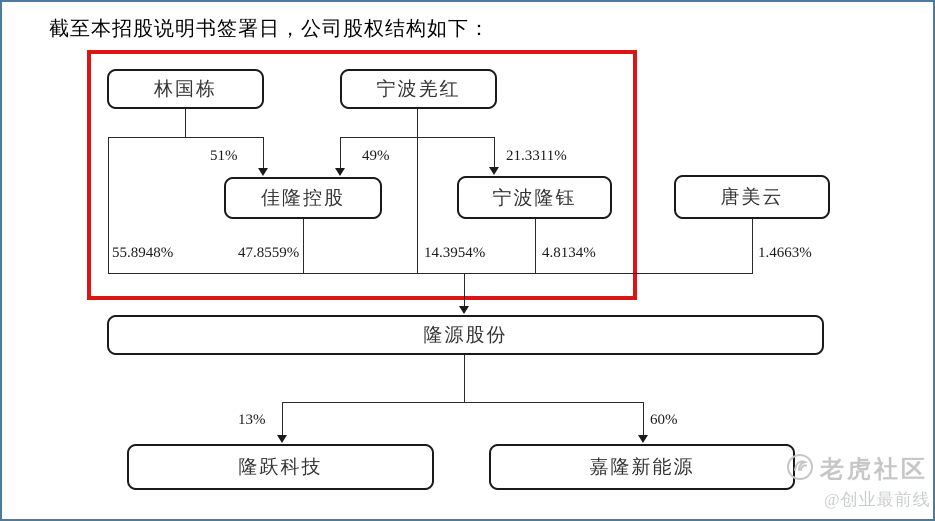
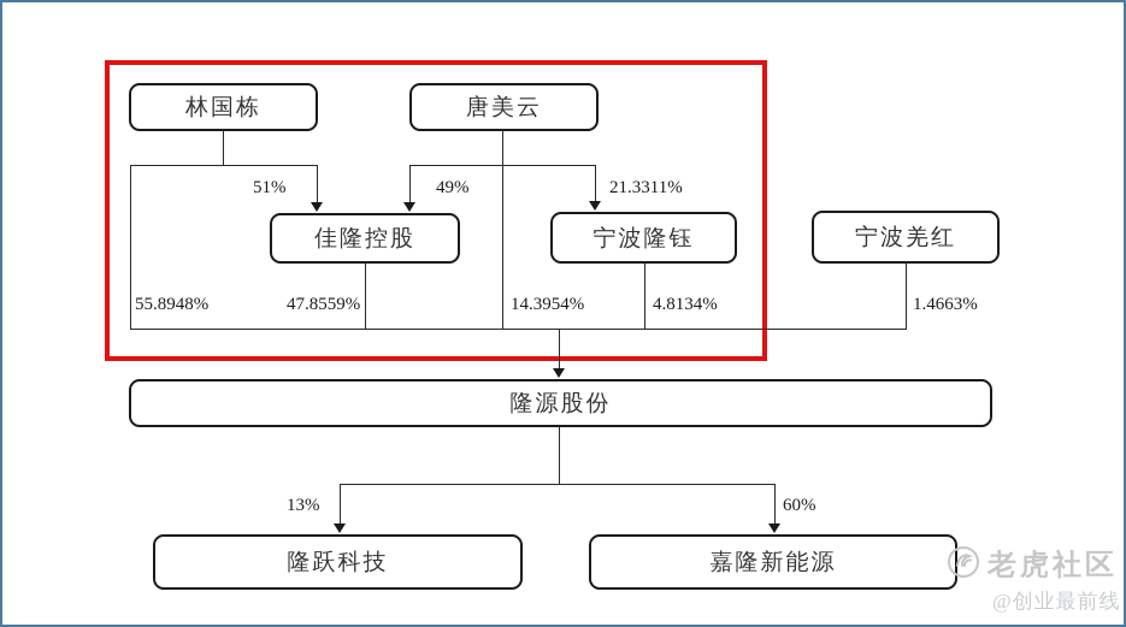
- 截至本招股说明书签署日，公司股权结构如下：
  51%
  49%
  21.3311%
  55.8948%
  47.8559%
  14.3954%
  4.8134%
  1.4663%
  13%
  60%
  林国栋
- 宁波羌红
+ 唐美云
  佳隆控股
  宁波隆钰
- 唐美云
+ 宁波羌红
  隆源股份
  隆跃科技
  嘉隆新能源
  老虎社区
  @创业最前线
